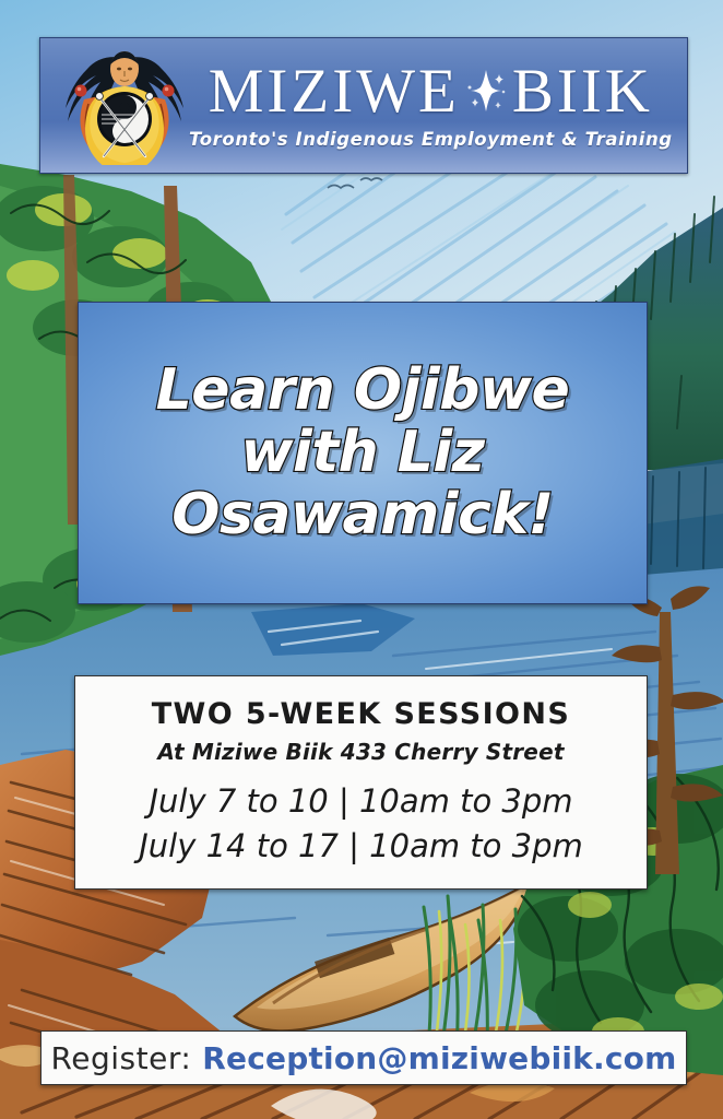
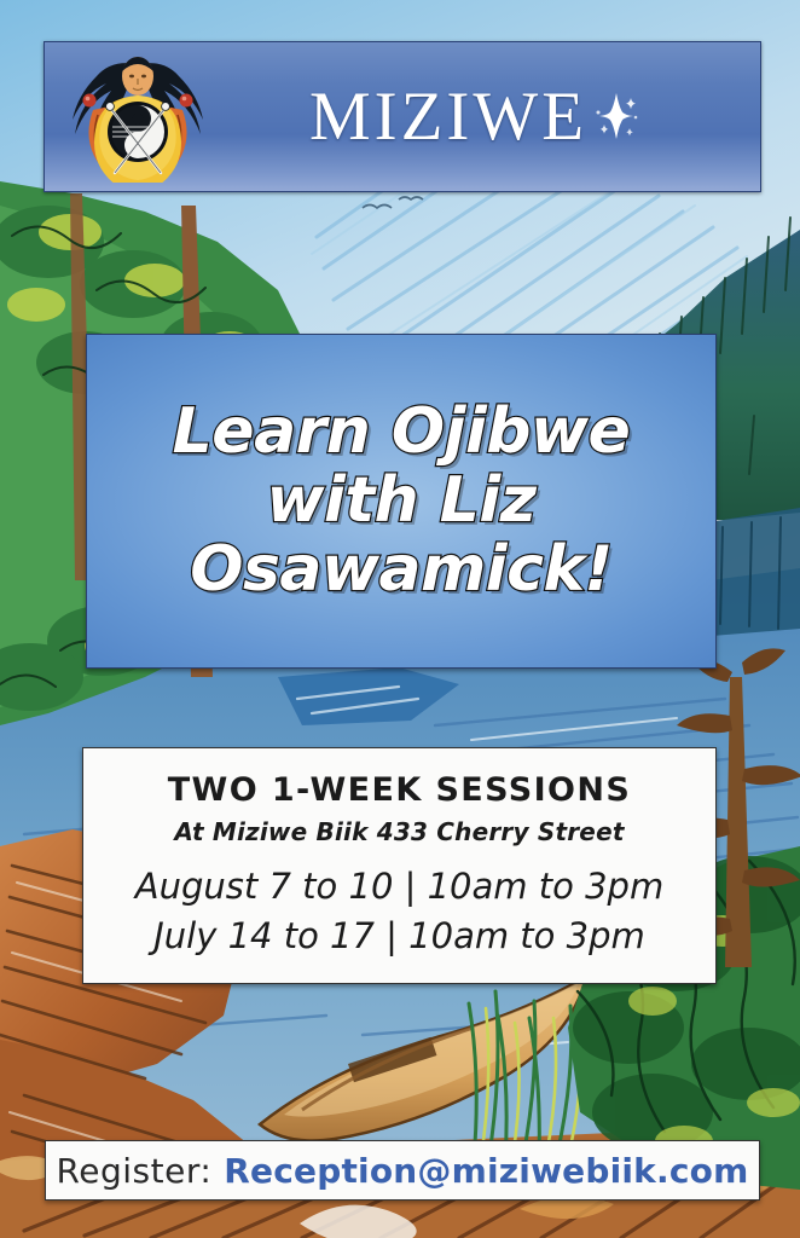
  MIZIWE
- BIIK
- Toronto's Indigenous Employment & Training
  Learn Ojibwe
  with Liz
  Osawamick!
- TWO 5-WEEK SESSIONS
+ TWO 1-WEEK SESSIONS
  At Miziwe Biik 433 Cherry Street
- July 7 to 10 | 10am to 3pm
+ August 7 to 10 | 10am to 3pm
  July 14 to 17 | 10am to 3pm
  Register:
  Reception@miziwebiik.com
